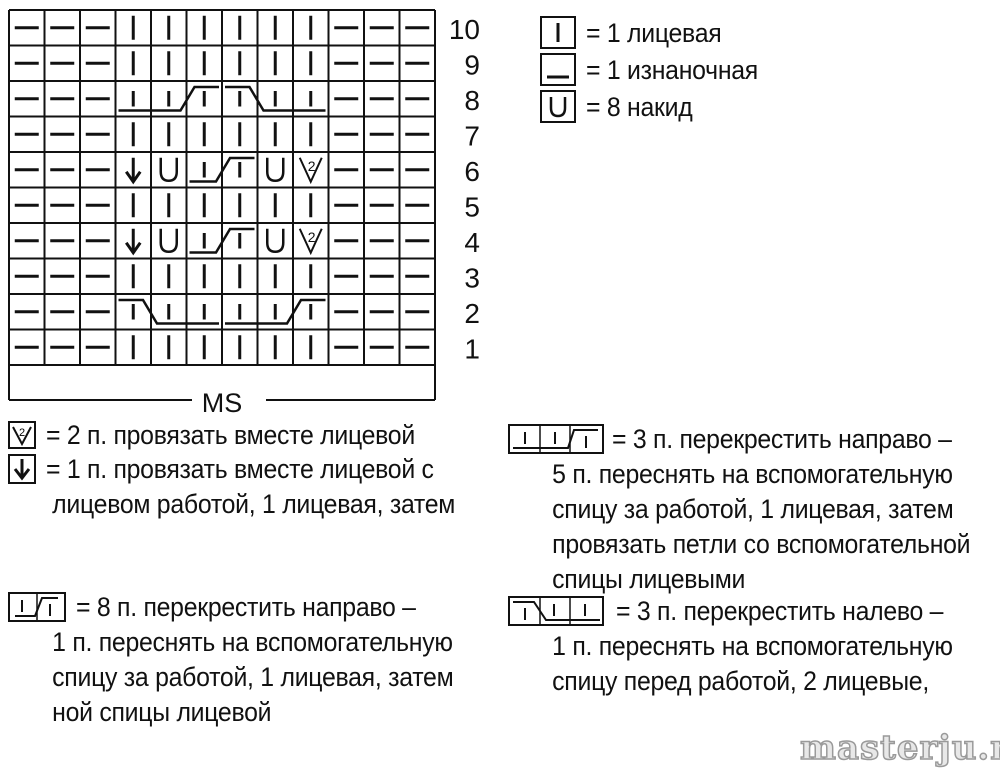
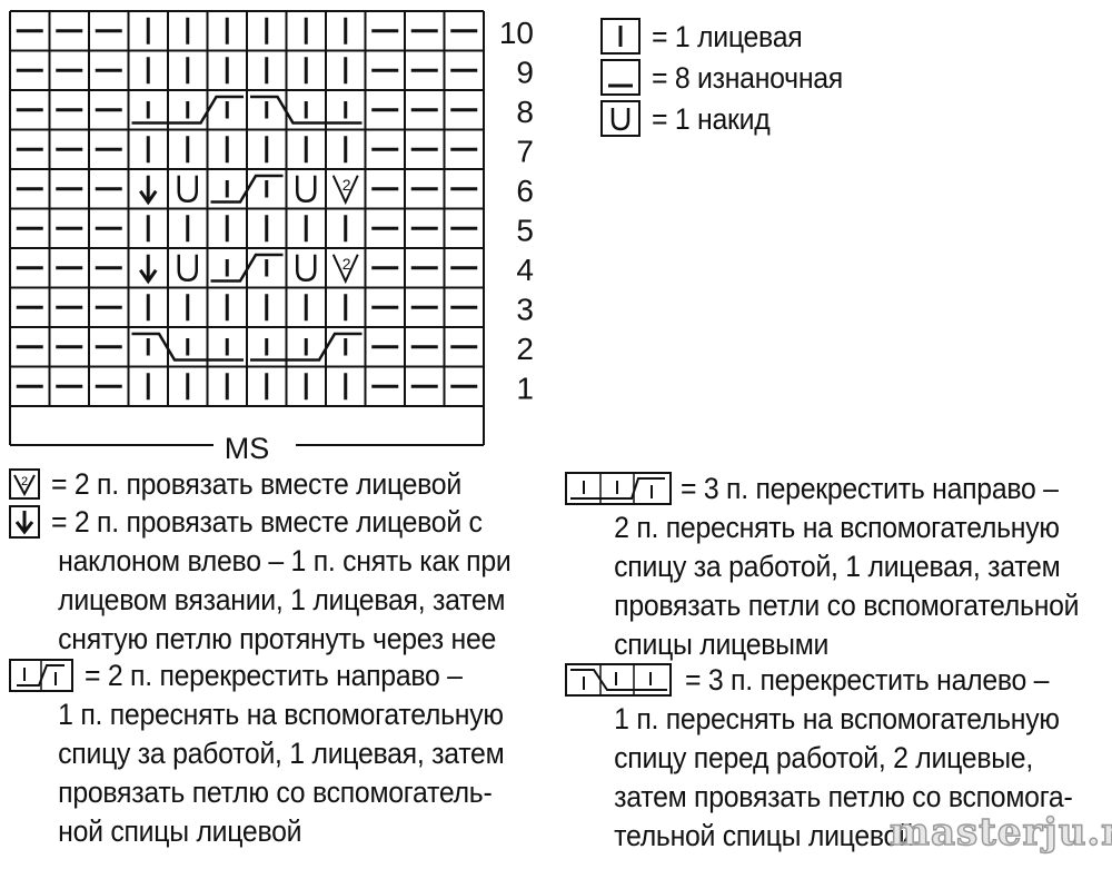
  MS
  10
  9
  8
  7
  6
  5
  4
  3
  2
  1
  2
  2
  = 1 лицевая
- = 1 изнаночная
+ = 8 изнаночная
- = 8 накид
+ = 1 накид
  2
  = 2 п. провязать вместе лицевой
- = 1 п. провязать вместе лицевой с
+ = 2 п. провязать вместе лицевой с
+ наклоном влево – 1 п. снять как при
- лицевом работой, 1 лицевая, затем
+ лицевом вязании, 1 лицевая, затем
+ снятую петлю протянуть через нее
- = 8 п. перекрестить направо –
+ = 2 п. перекрестить направо –
  1 п. переснять на вспомогательную
  спицу за работой, 1 лицевая, затем
+ провязать петлю со вспомогатель-
  ной спицы лицевой
  = 3 п. перекрестить направо –
- 5 п. переснять на вспомогательную
+ 2 п. переснять на вспомогательную
  спицу за работой, 1 лицевая, затем
  провязать петли со вспомогательной
  спицы лицевыми
  = 3 п. перекрестить налево –
  1 п. переснять на вспомогательную
  спицу перед работой, 2 лицевые,
+ затем провязать петлю со вспомога-
+ тельной спицы лицевой
  masterju.
